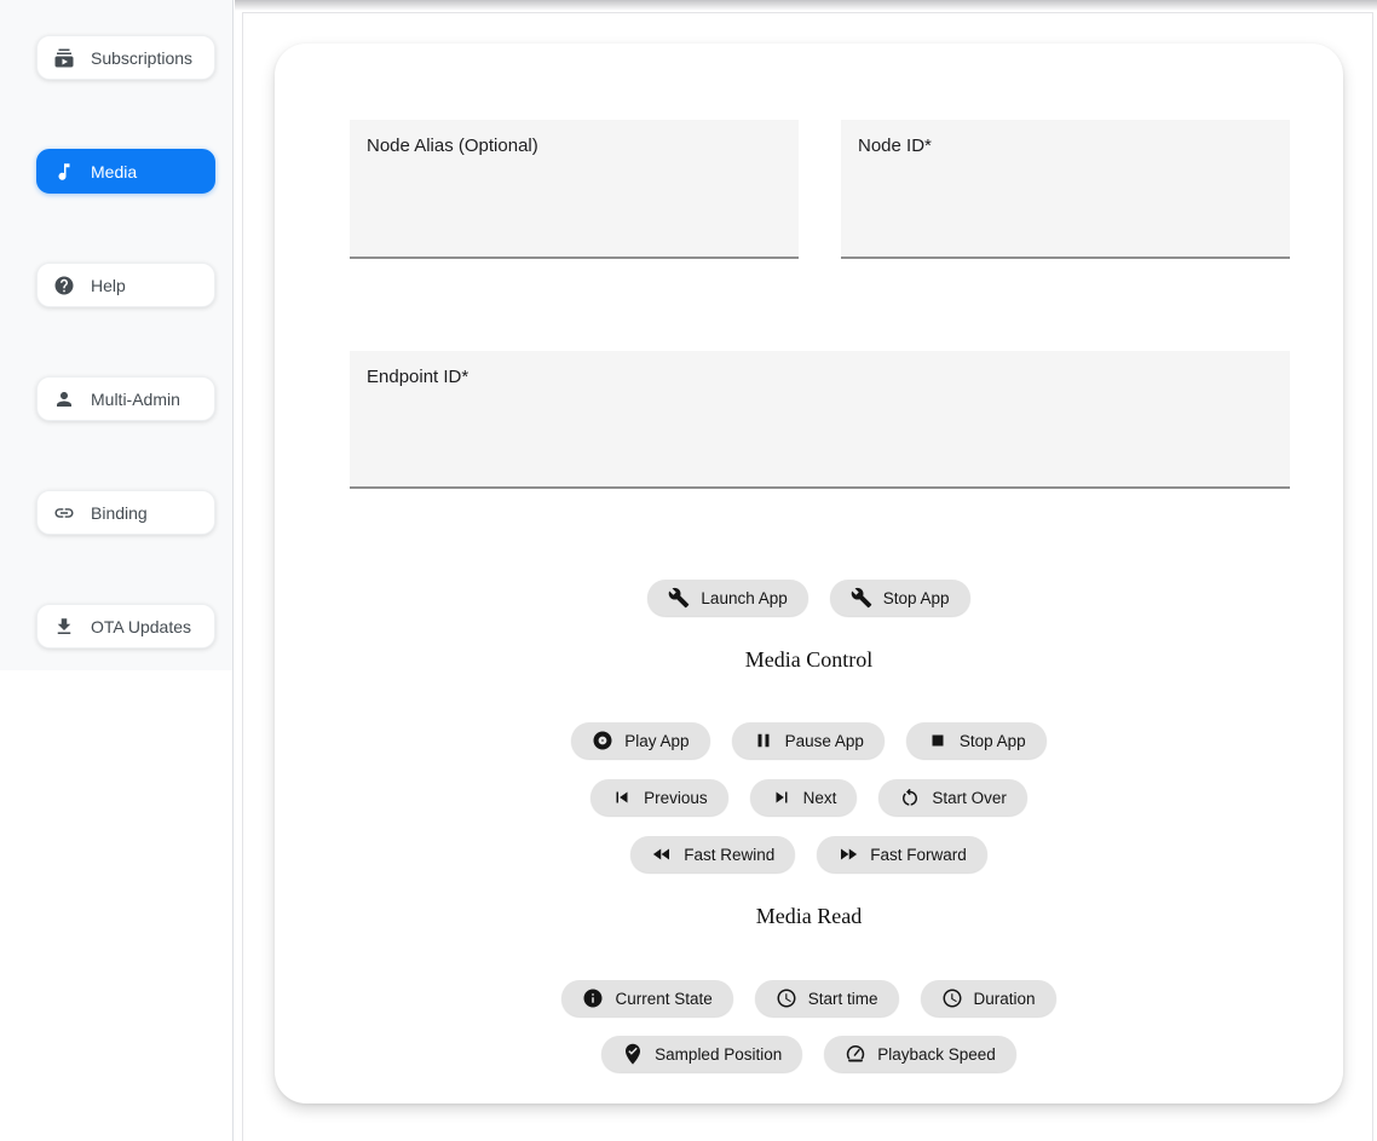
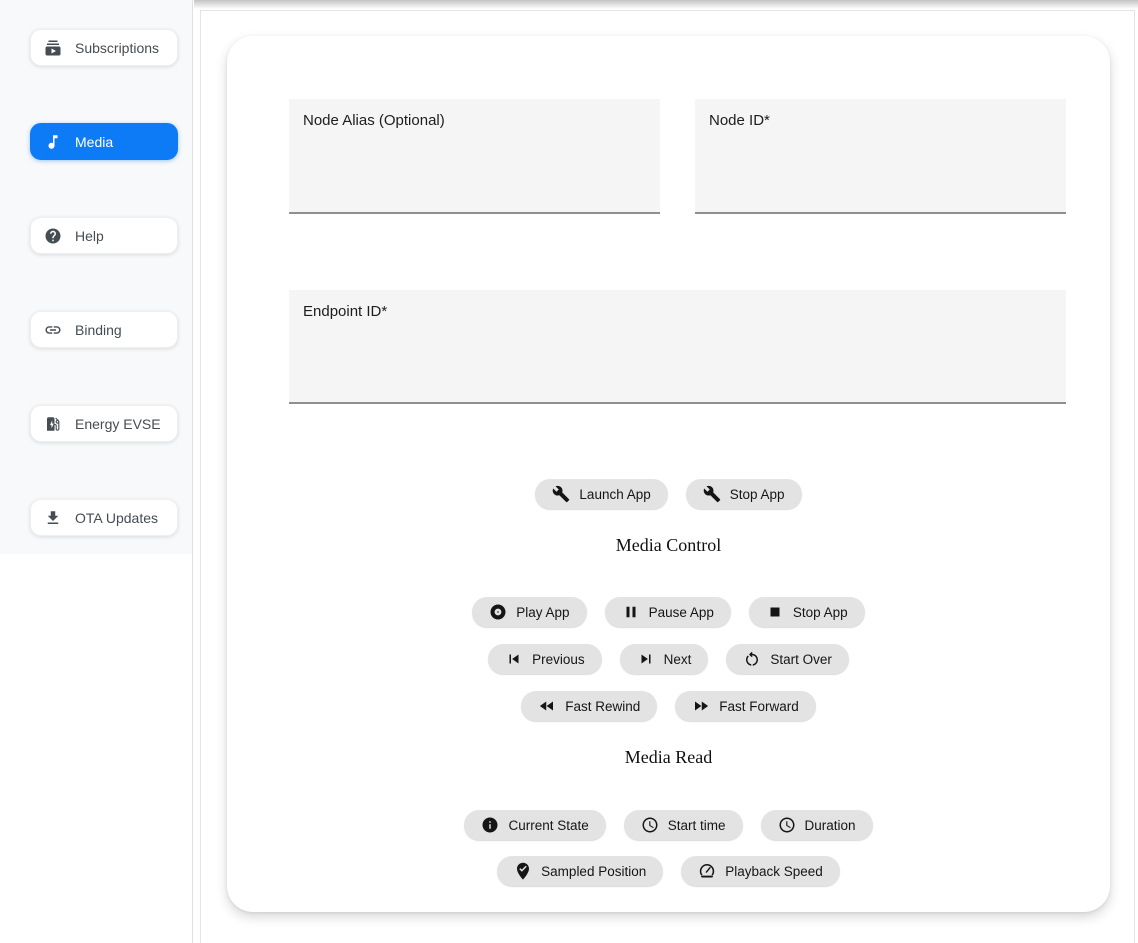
  Subscriptions
  Media
  Help
- Multi-Admin
  Binding
+ Energy EVSE
  OTA Updates
  Node Alias (Optional)
  Node ID*
  Endpoint ID*
  Launch App
  Stop App
  Media Control
  Play App
  Pause App
  Stop App
  Previous
  Next
  Start Over
  Fast Rewind
  Fast Forward
  Media Read
  Current State
  Start time
  Duration
  Sampled Position
  Playback Speed
